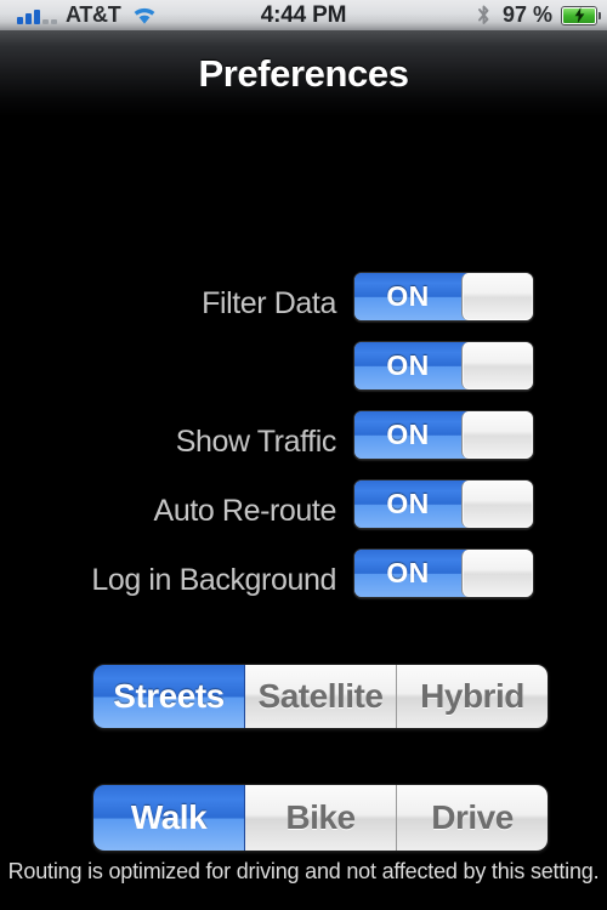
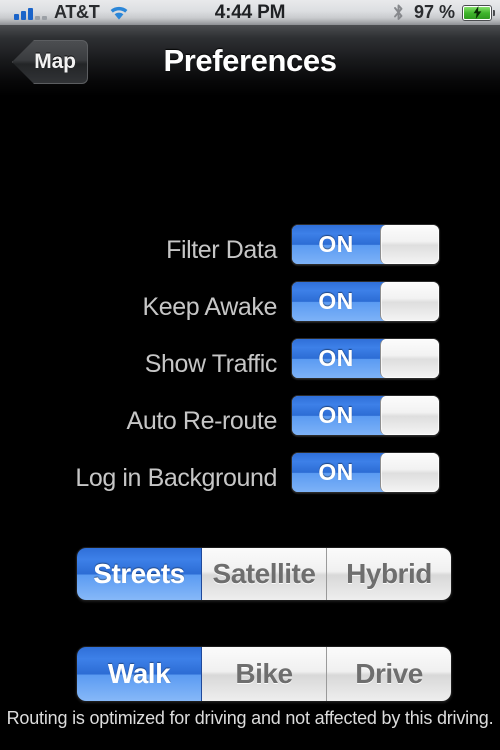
  AT&T
  4:44 PM
  97 %
+ Map
  Preferences
  Filter Data
  ON
+ Keep Awake
  ON
  Show Traffic
  ON
  Auto Re-route
  ON
  Log in Background
  ON
  Streets
  Satellite
  Hybrid
  Walk
  Bike
  Drive
- Routing is optimized for driving and not affected by this setting.
+ Routing is optimized for driving and not affected by this driving.
